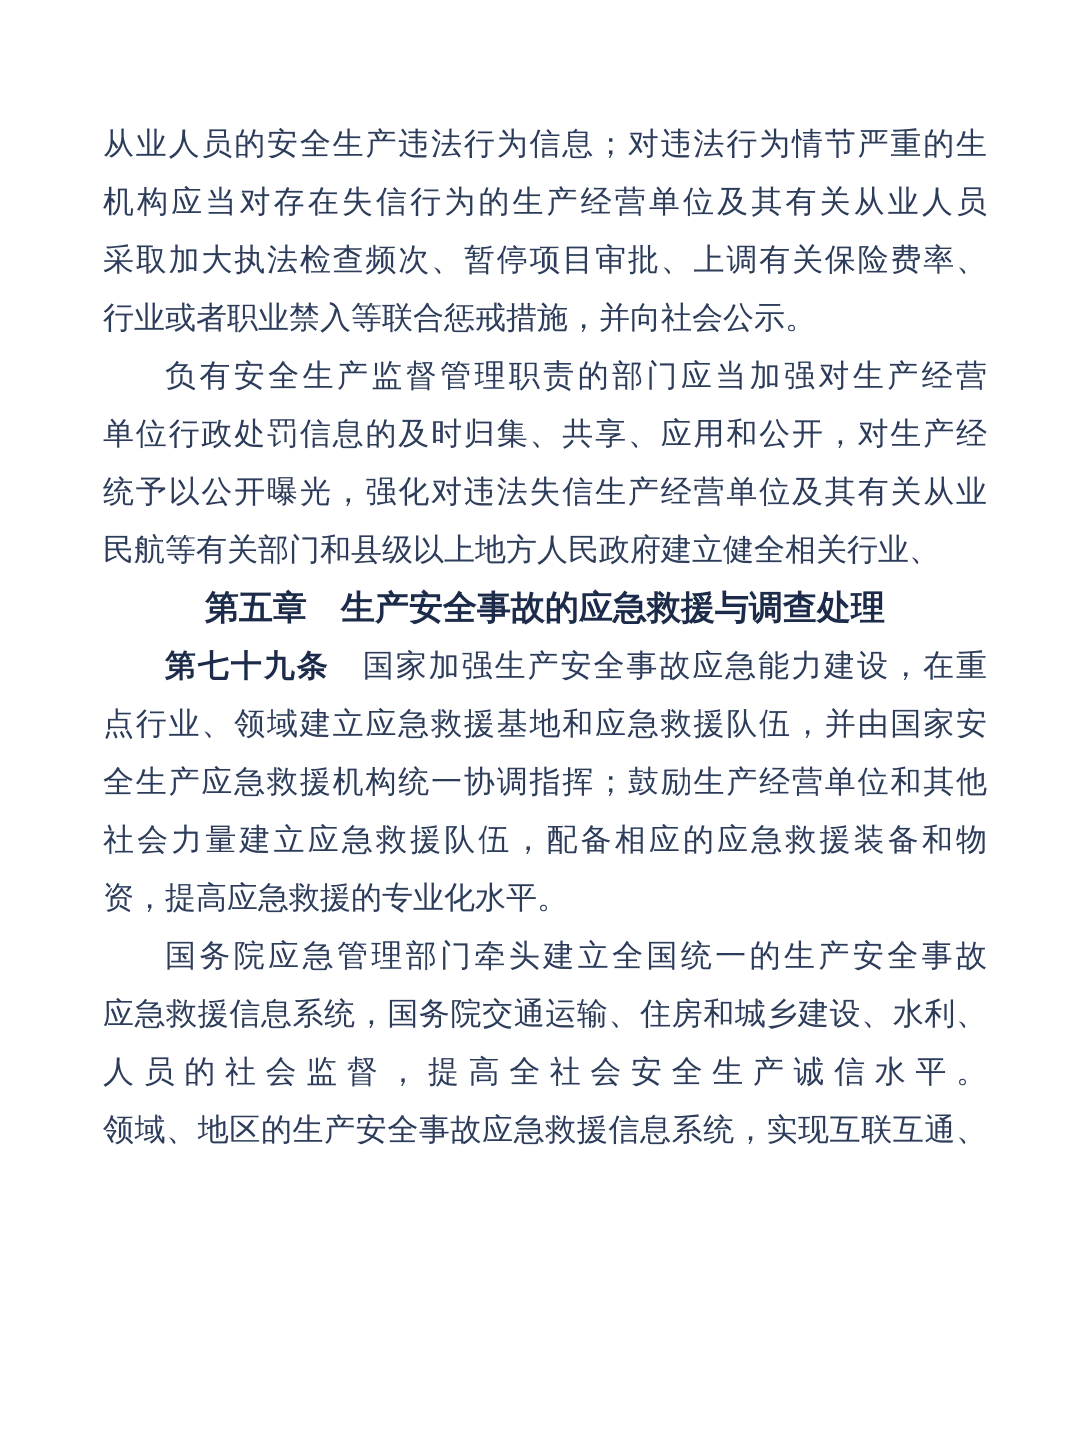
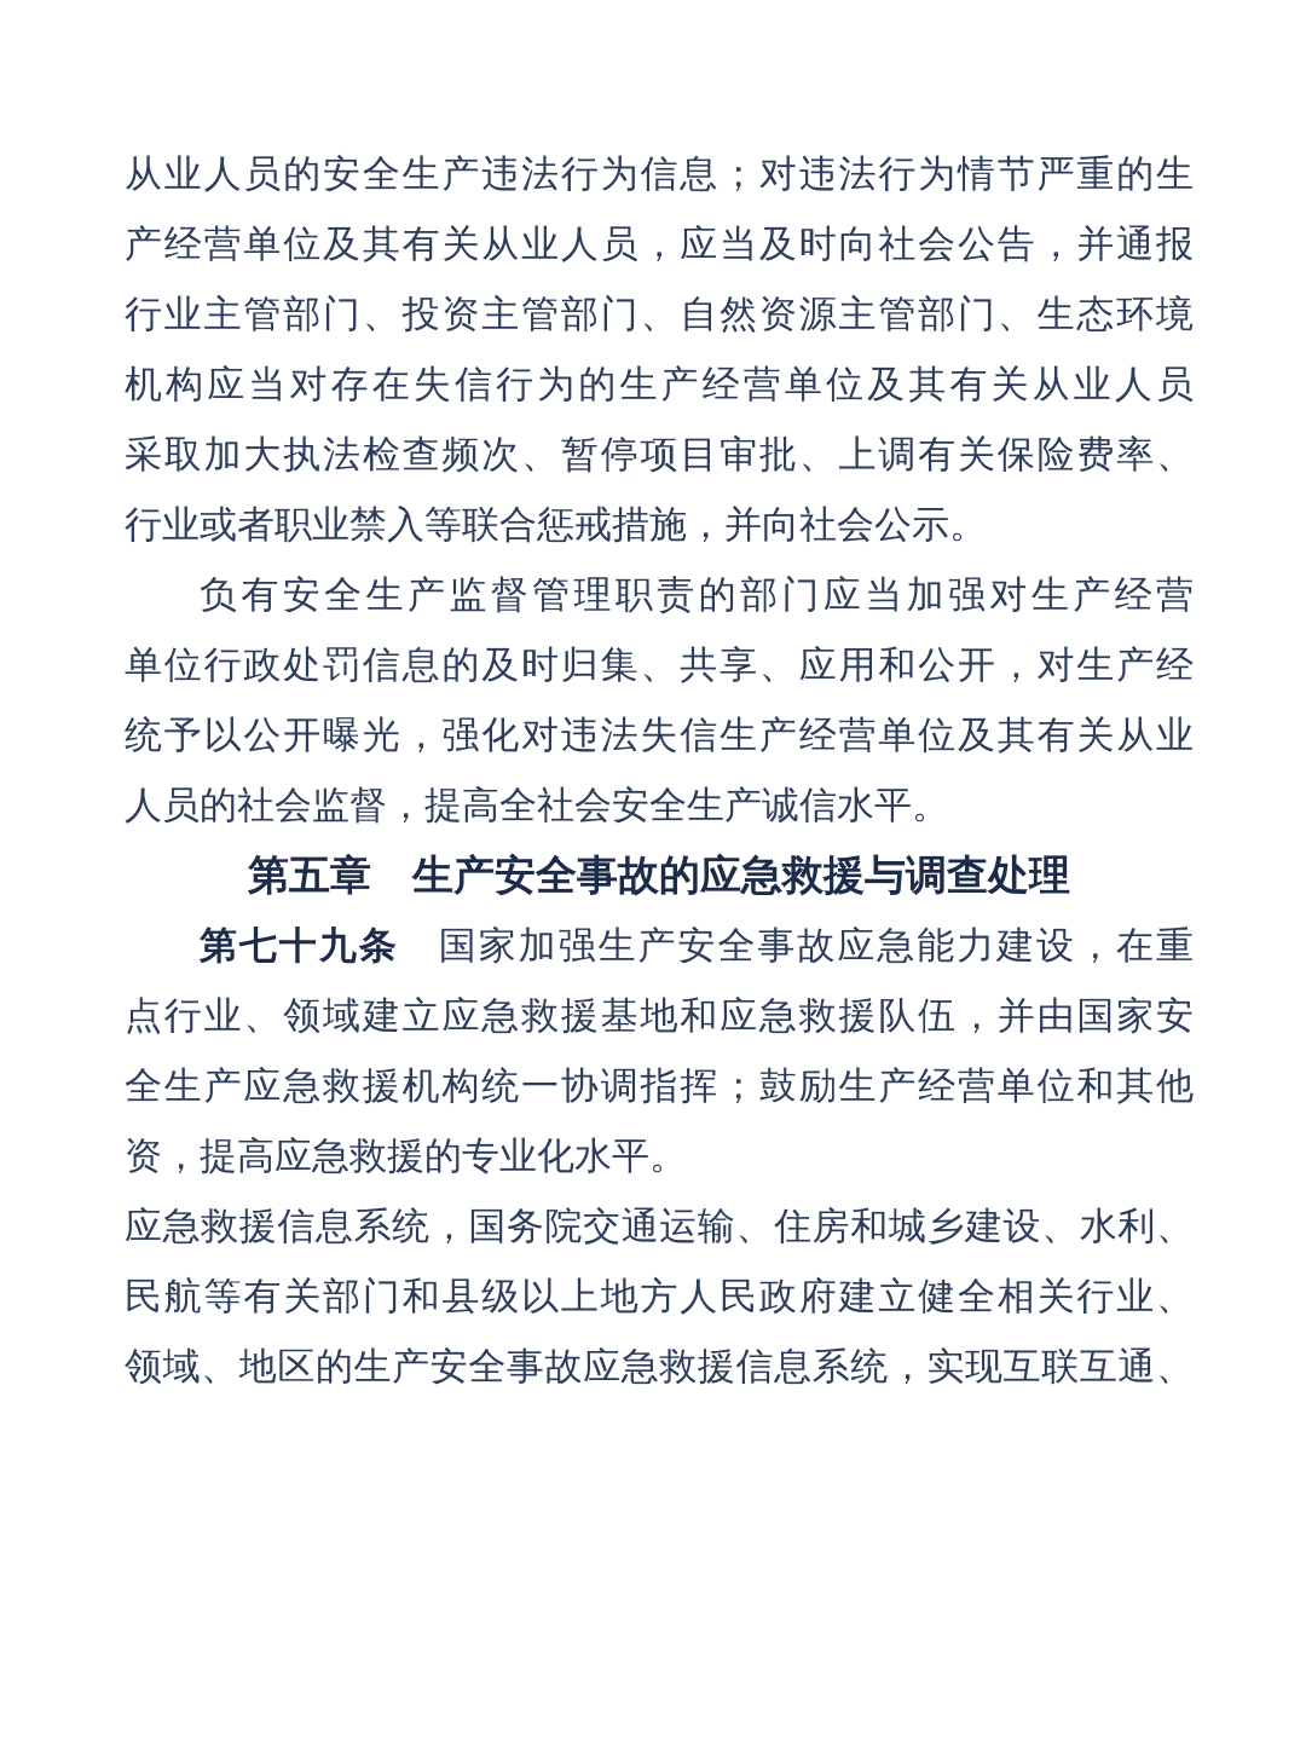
  从业人员的安全生产违法行为信息；对违法行为情节严重的生
+ 产经营单位及其有关从业人员，应当及时向社会公告，并通报
+ 行业主管部门、投资主管部门、自然资源主管部门、生态环境
  机构应当对存在失信行为的生产经营单位及其有关从业人员
  采取加大执法检查频次、暂停项目审批、上调有关保险费率、
  行业或者职业禁入等联合惩戒措施，并向社会公示。
  负有安全生产监督管理职责的部门应当加强对生产经营
  单位行政处罚信息的及时归集、共享、应用和公开，对生产经
  统予以公开曝光，强化对违法失信生产经营单位及其有关从业
- 民航等有关部门和县级以上地方人民政府建立健全相关行业、
+ 人员的社会监督，提高全社会安全生产诚信水平。
  第五章 生产安全事故的应急救援与调查处理
  第七十九条 国家加强生产安全事故应急能力建设，在重
  点行业、领域建立应急救援基地和应急救援队伍，并由国家安
  全生产应急救援机构统一协调指挥；鼓励生产经营单位和其他
- 社会力量建立应急救援队伍，配备相应的应急救援装备和物
  资，提高应急救援的专业化水平。
- 国务院应急管理部门牵头建立全国统一的生产安全事故
  应急救援信息系统，国务院交通运输、住房和城乡建设、水利、
- 人员的社会监督，提高全社会安全生产诚信水平。
+ 民航等有关部门和县级以上地方人民政府建立健全相关行业、
  领域、地区的生产安全事故应急救援信息系统，实现互联互通、
